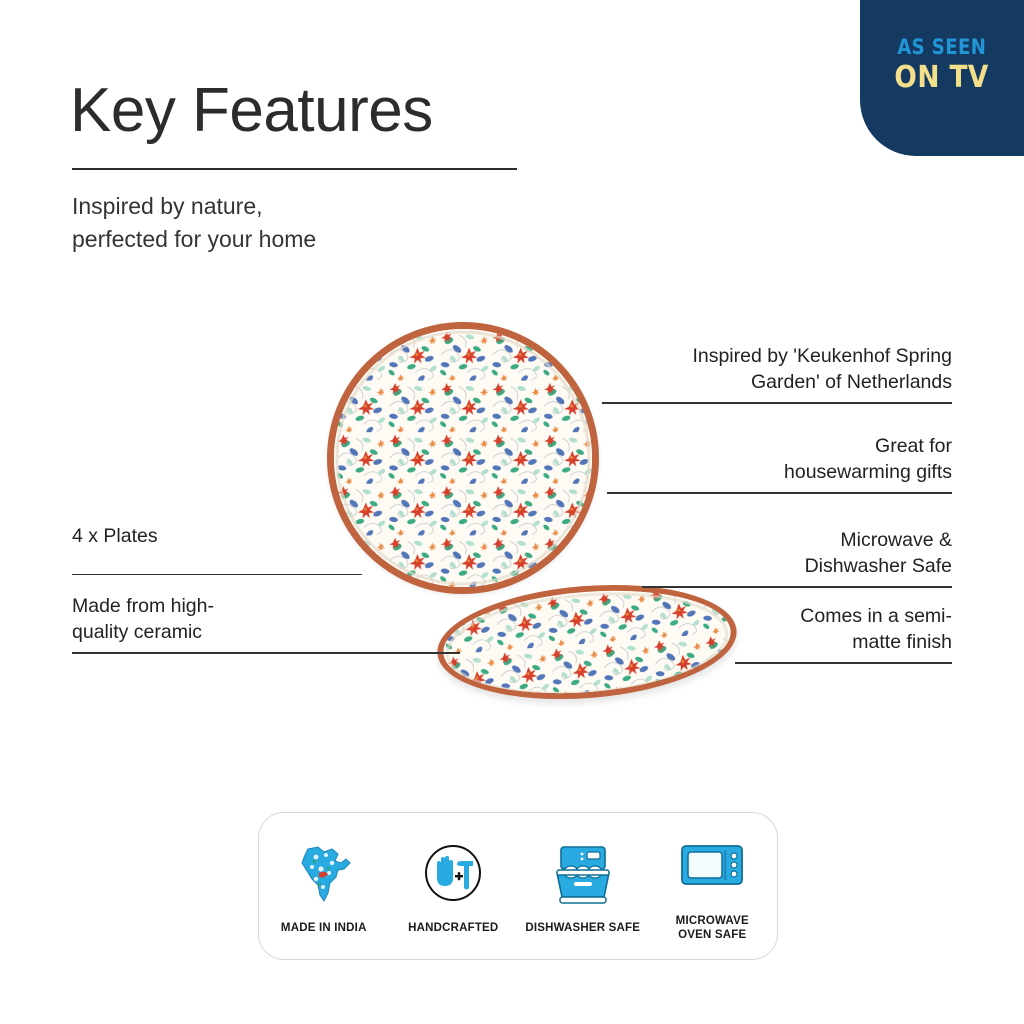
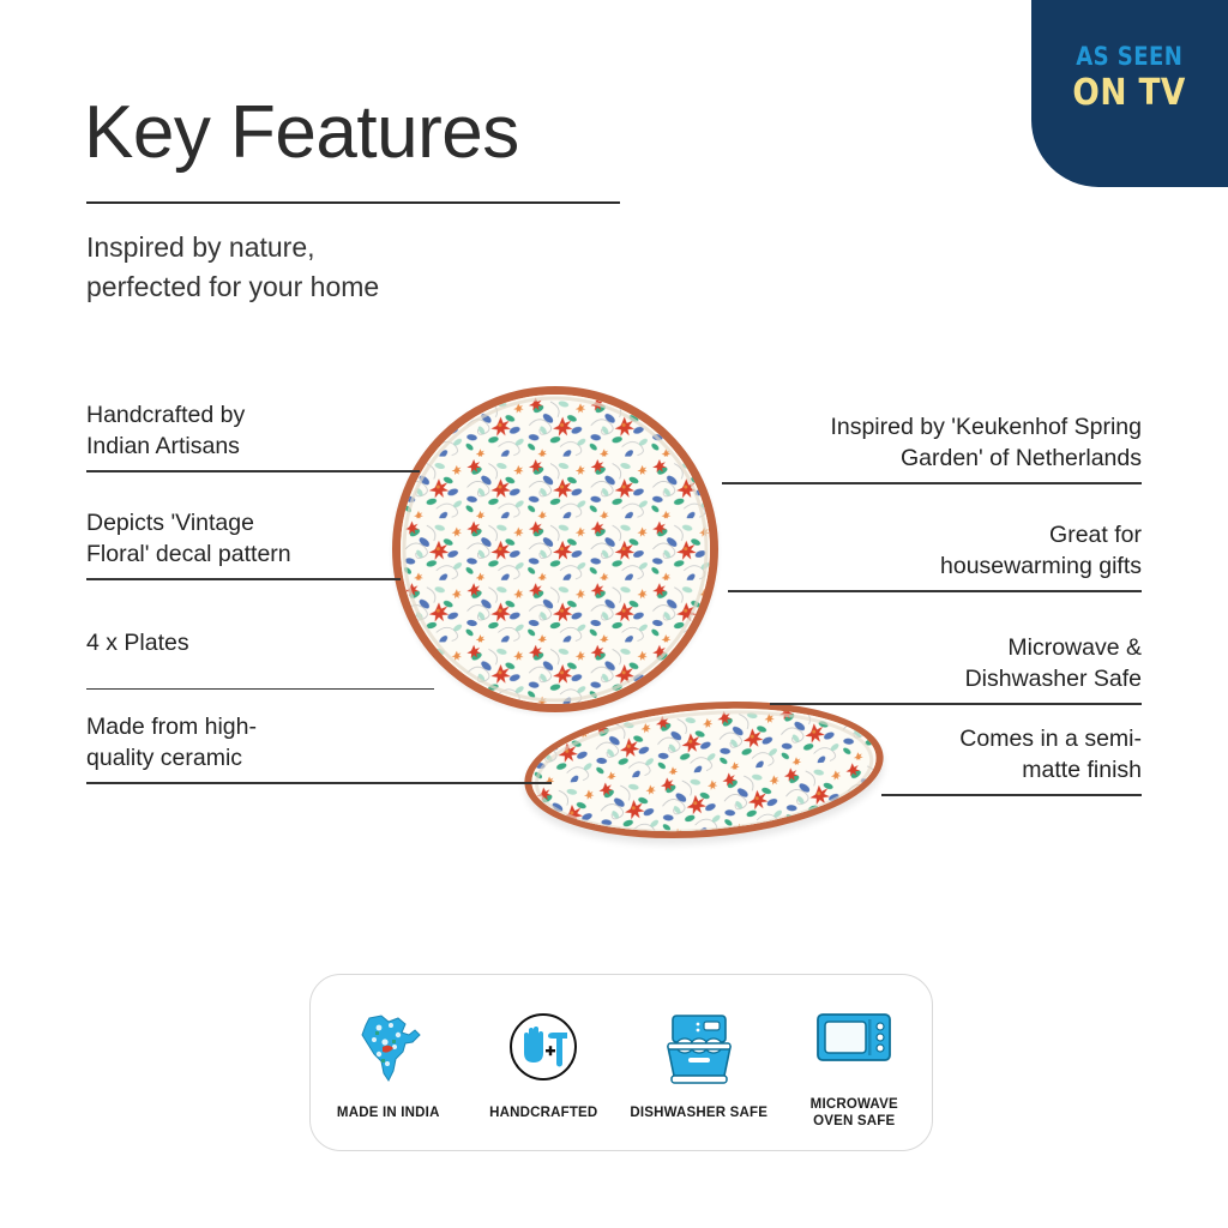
  AS SEEN
  ON TV
  Key Features
  Inspired by nature,
  perfected for your home
+ Handcrafted by
+ Indian Artisans
+ Depicts 'Vintage
+ Floral' decal pattern
  4 x Plates
  Made from high-
  quality ceramic
  Inspired by 'Keukenhof Spring
  Garden' of Netherlands
  Great for
  housewarming gifts
  Microwave &
  Dishwasher Safe
  Comes in a semi-
  matte finish
  MADE IN INDIA
  HANDCRAFTED
  DISHWASHER SAFE
  MICROWAVE
  OVEN SAFE
